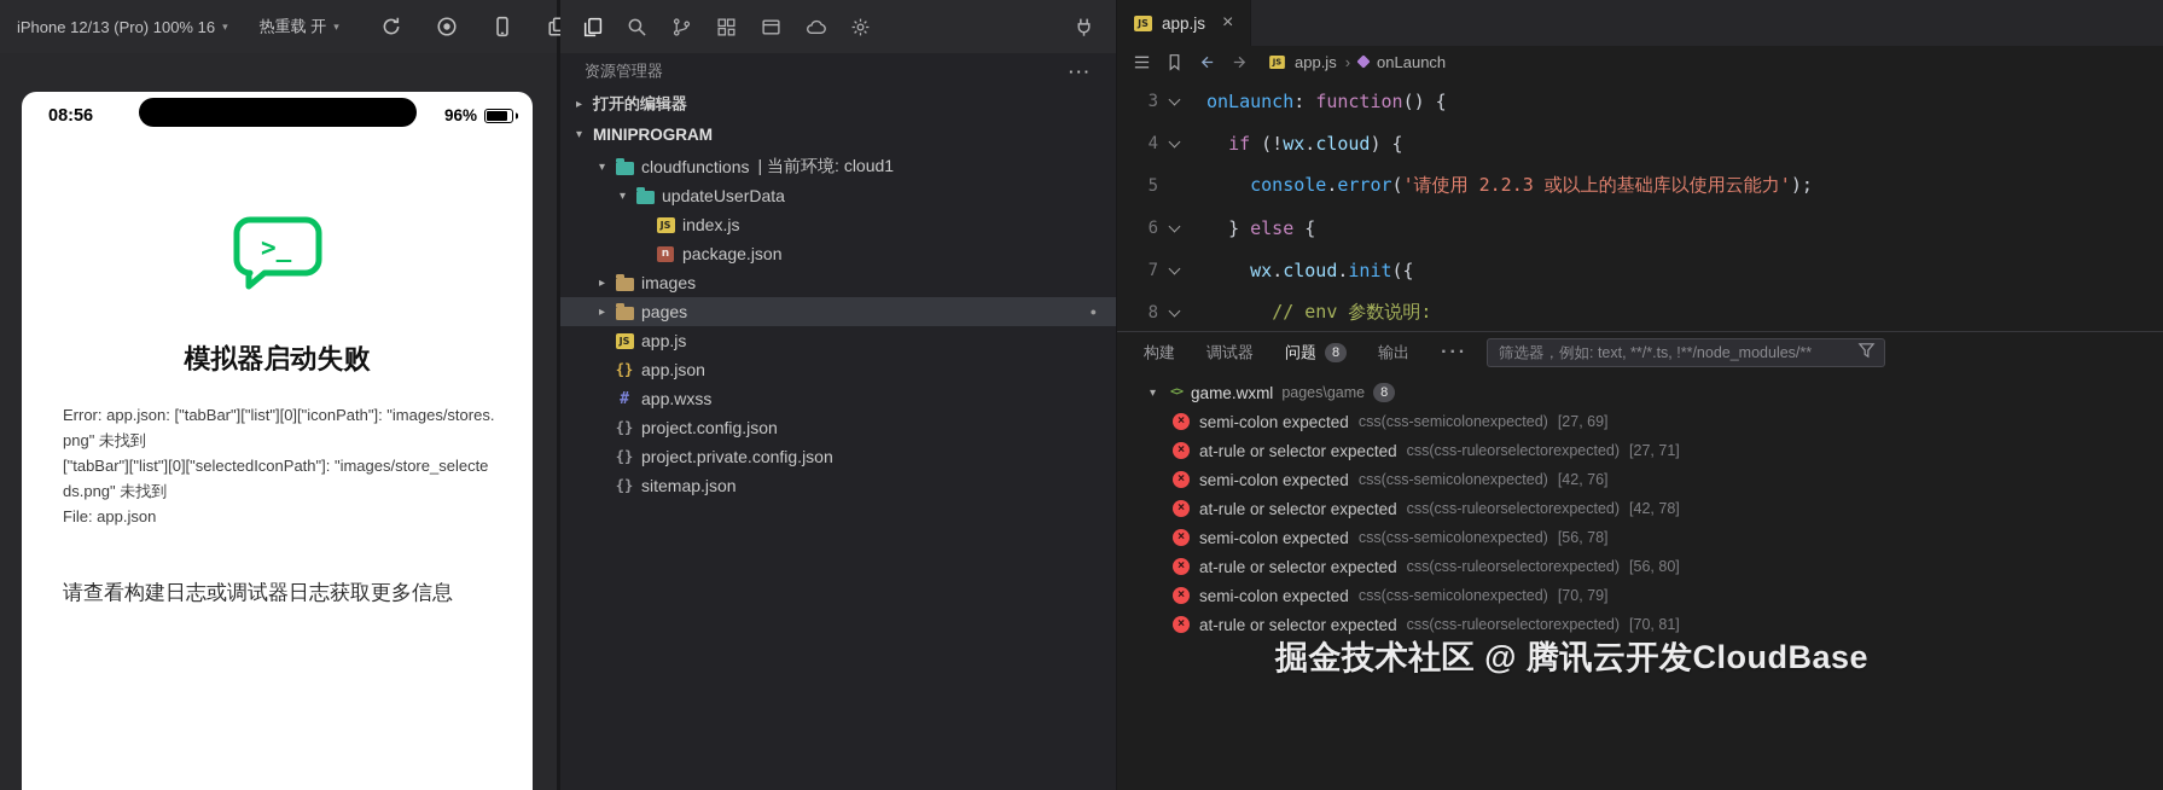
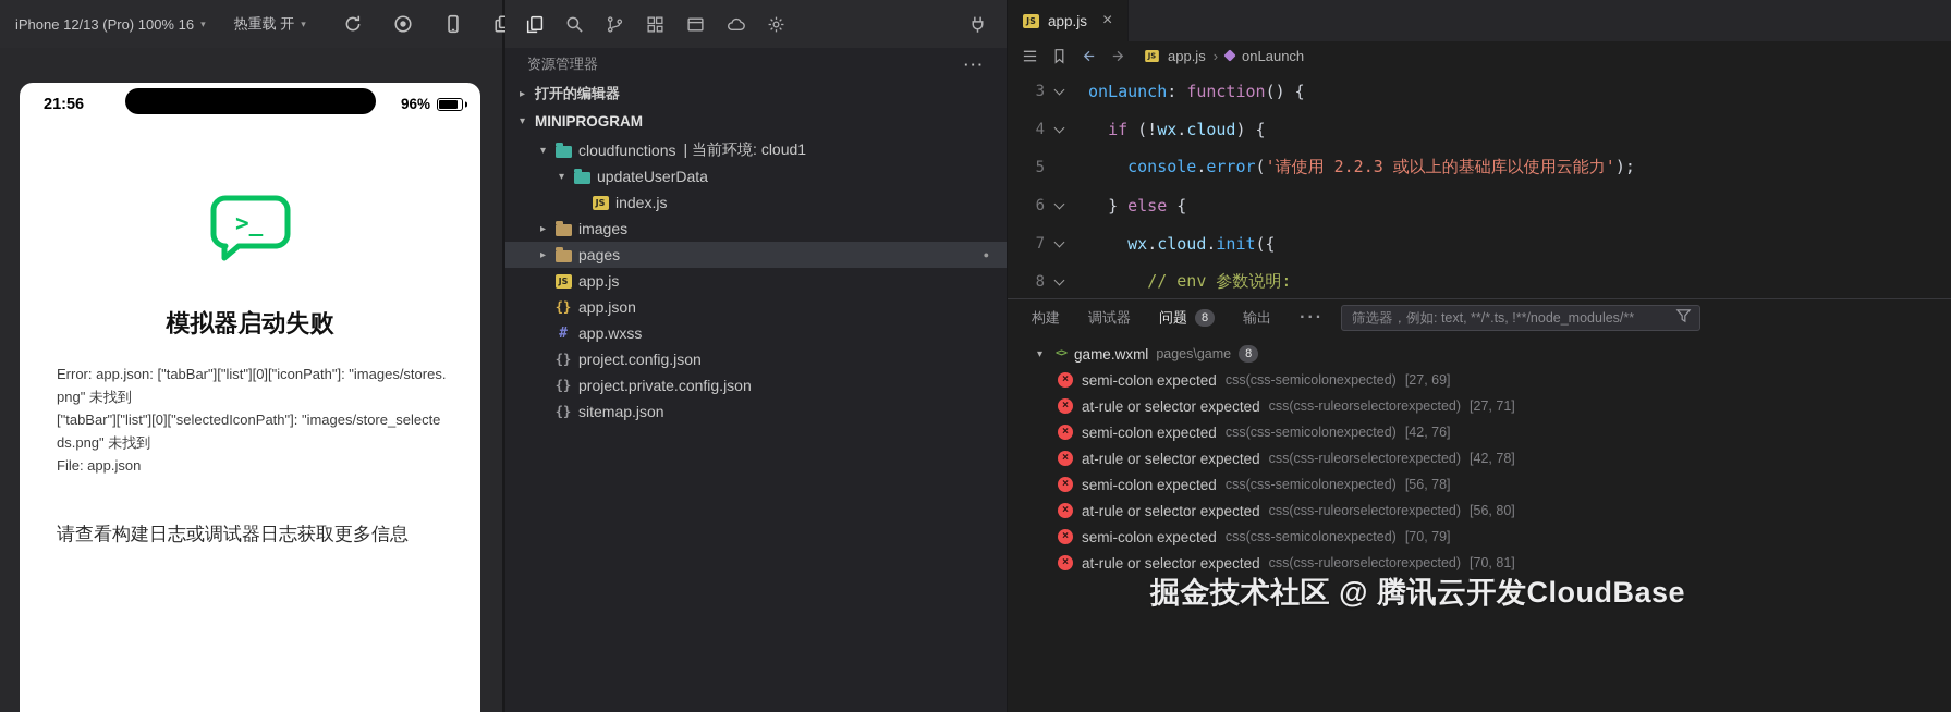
  iPhone 12/13 (Pro) 100% 16
  ▾
  热重载 开
  ▾
- 08:56
+ 21:56
  96%
  >_
  模拟器启动失败
  Error: app.json: ["tabBar"]["list"][0]["iconPath"]: "images/stores.png" 未找到
  ["tabBar"]["list"][0]["selectedIconPath"]: "images/store_selecteds.png" 未找到
  File: app.json
  请查看构建日志或调试器日志获取更多信息
  资源管理器
  ···
  ▸
  打开的编辑器
  ▾
  MINIPROGRAM
  ▾
  cloudfunctions
  | 当前环境: cloud1
  ▾
  updateUserData
  JS
  index.js
- n
- package.json
  ▸
  images
  ▸
  pages
  ●
  JS
  app.js
  {}
  app.json
  #
  app.wxss
  {}
  project.config.json
  {}
  project.private.config.json
  {}
  sitemap.json
  JS
  app.js
  ×
  app.js
  ›
  onLaunch
  3
  onLaunch: function() {
  4
  if (!wx.cloud) {
  5
  console.error('请使用 2.2.3 或以上的基础库以使用云能力');
  6
  } else {
  7
  wx.cloud.init({
  8
  // env 参数说明:
  构建
  调试器
  问题
  8
  输出
  ···
  筛选器，例如: text, **/*.ts, !**/node_modules/**
  ▾
  <>
  game.wxml
  pages\game
  8
  ×
  semi-colon expected
  css(css-semicolonexpected)
  [27, 69]
  ×
  at-rule or selector expected
  css(css-ruleorselectorexpected)
  [27, 71]
  ×
  semi-colon expected
  css(css-semicolonexpected)
  [42, 76]
  ×
  at-rule or selector expected
  css(css-ruleorselectorexpected)
  [42, 78]
  ×
  semi-colon expected
  css(css-semicolonexpected)
  [56, 78]
  ×
  at-rule or selector expected
  css(css-ruleorselectorexpected)
  [56, 80]
  ×
  semi-colon expected
  css(css-semicolonexpected)
  [70, 79]
  ×
  at-rule or selector expected
  css(css-ruleorselectorexpected)
  [70, 81]
  掘金技术社区 @ 腾讯云开发CloudBase
